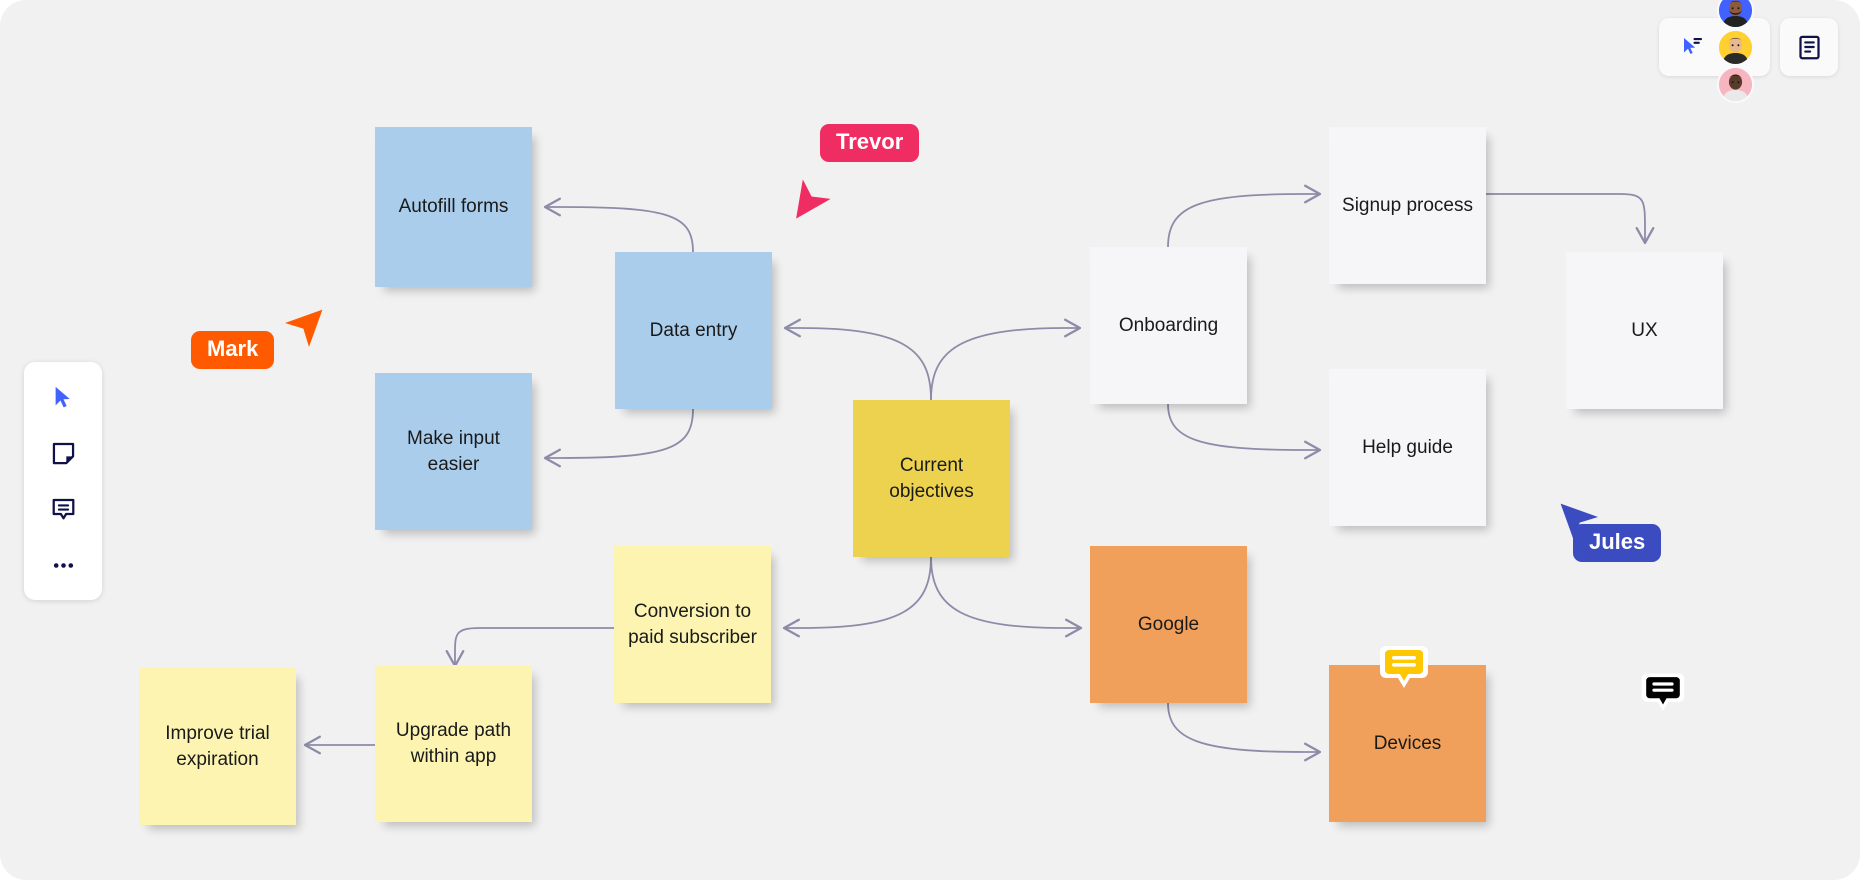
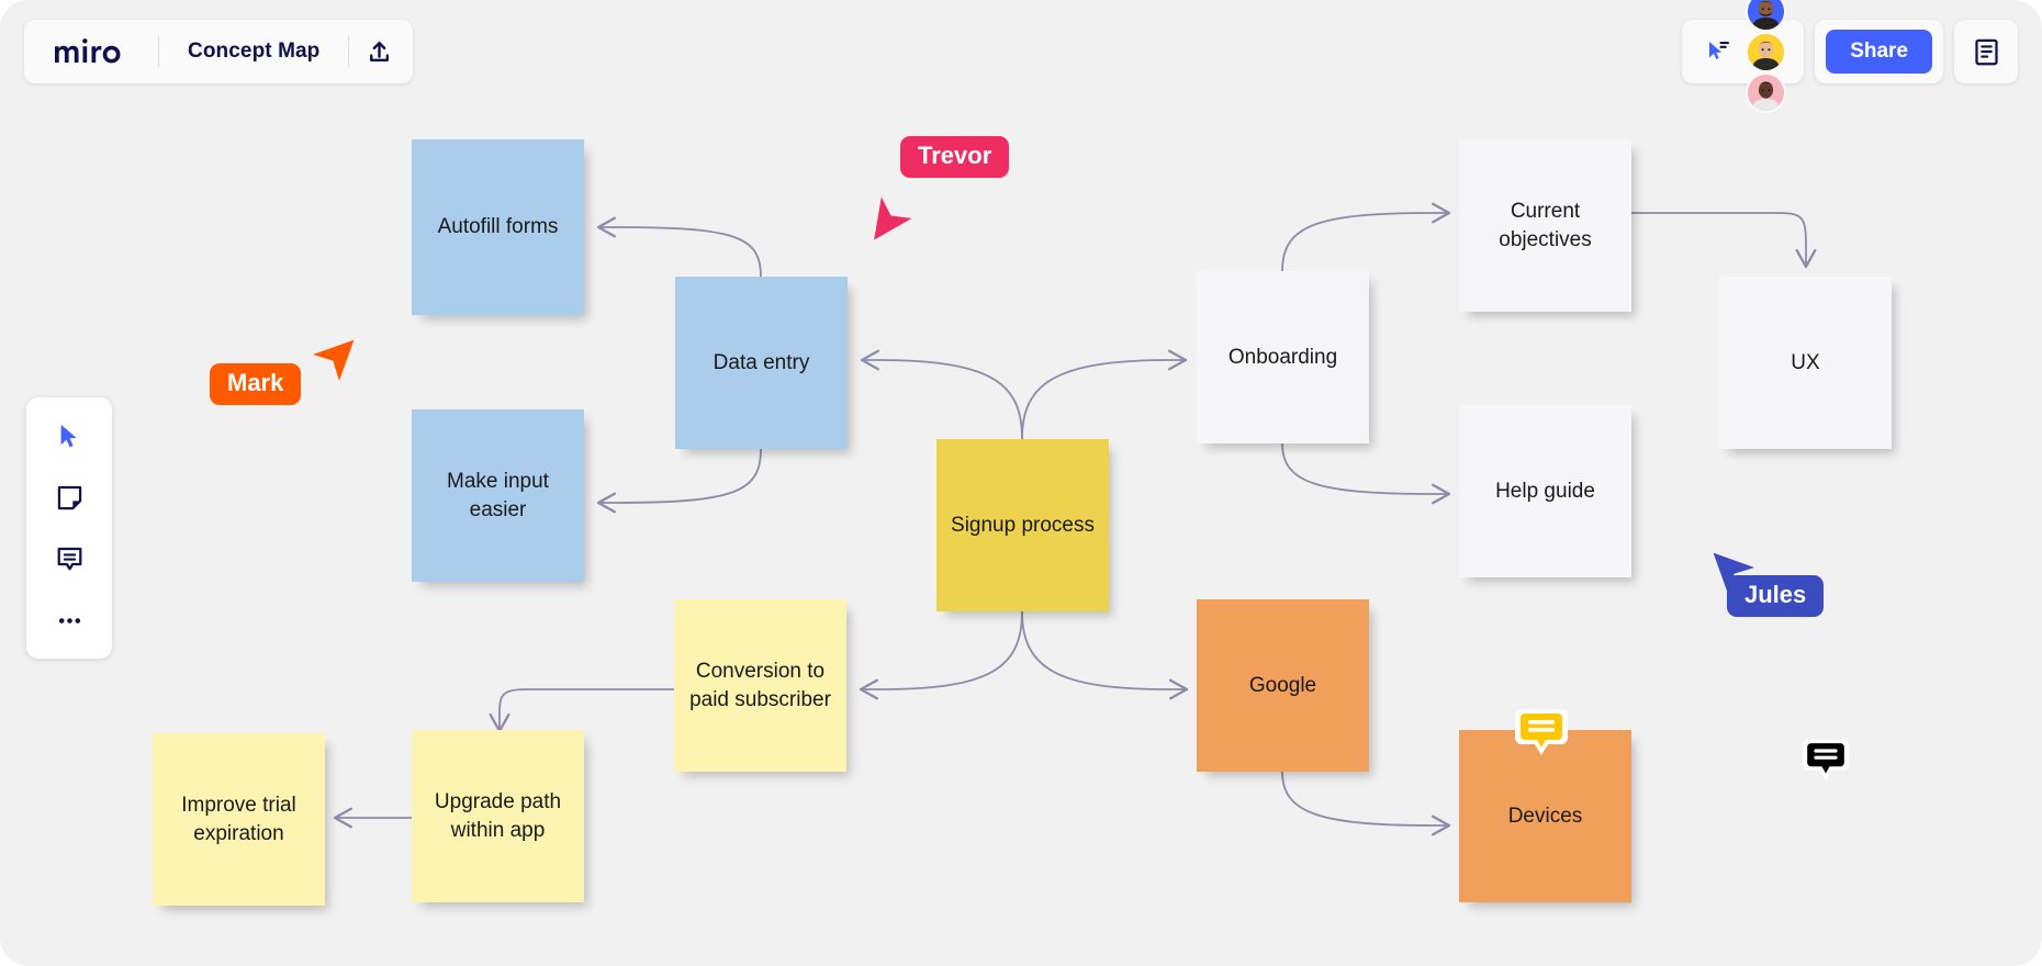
  Autofill forms
  Data entry
  Make input easier
- Current objectives
+ Signup process
  Onboarding
- Signup process
+ Current objectives
  Help guide
  UX
  Conversion to paid subscriber
  Google
  Upgrade path within app
  Improve trial expiration
  Devices
  Trevor
  Mark
  Jules
+ Concept Map
+ Share
